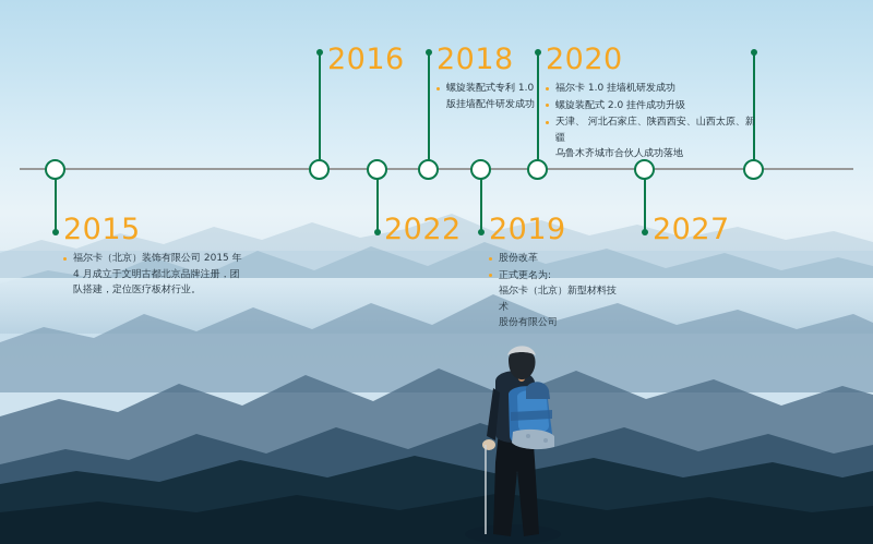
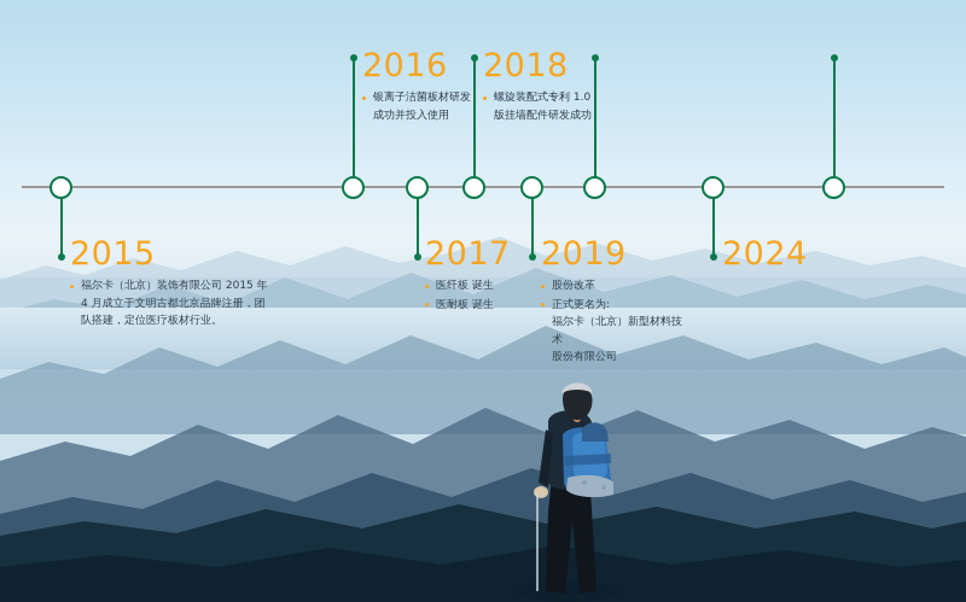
  2015
  福尔卡（北京）装饰有限公司 2015 年
  4 月成立于文明古都北京品牌注册，团
  队搭建，定位医疗板材行业。
  2016
+ 银离子洁菌板材研发
+ 成功并投入使用
- 2022
+ 2017
+ 医纤板 诞生
+ 医耐板 诞生
  2018
  螺旋装配式专利 1.0
  版挂墙配件研发成功
  2019
  股份改革
  正式更名为:
  福尔卡（北京）新型材料技术
  股份有限公司
- 2020
- 福尔卡 1.0 挂墙机研发成功
- 螺旋装配式 2.0 挂件成功升级
- 天津、 河北石家庄、陕西西安、山西太原、新疆
- 乌鲁木齐城市合伙人成功落地
- 2027
+ 2024
